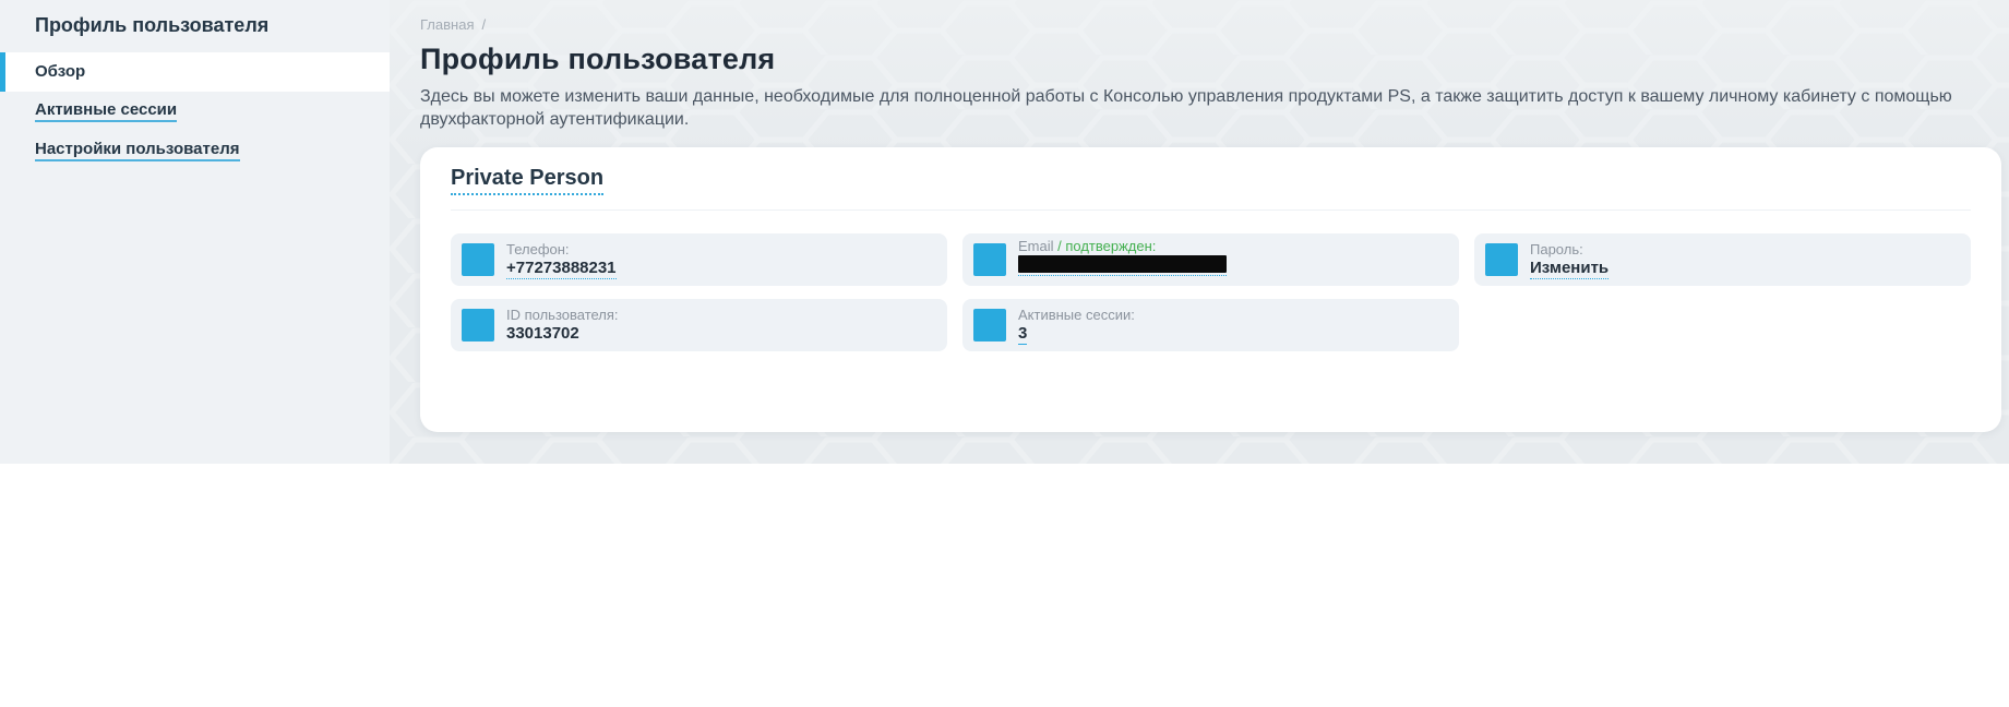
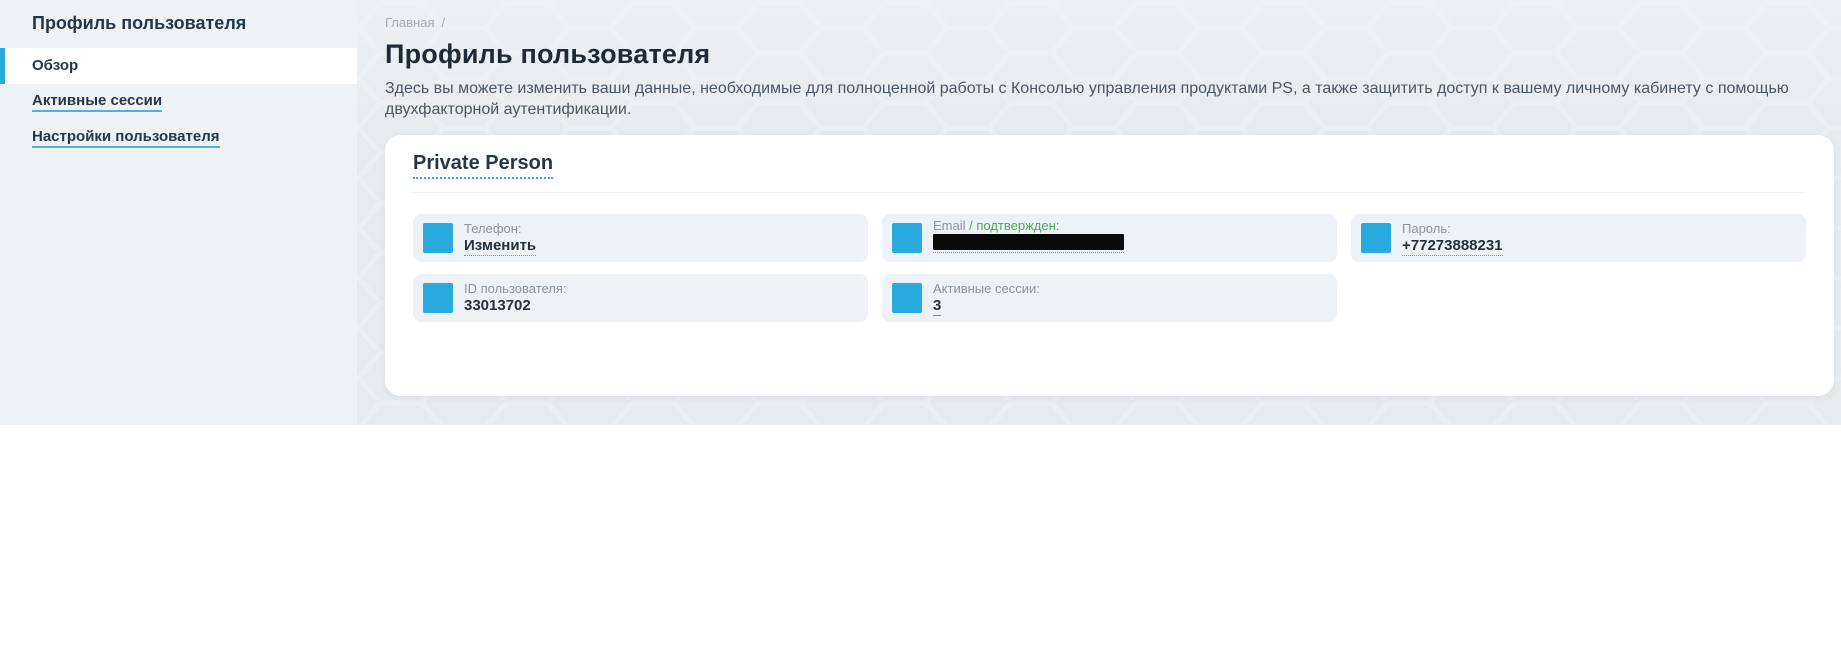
  Профиль пользователя
  Обзор
  Активные сессии
  Настройки пользователя
  Главная
  /
  Профиль пользователя
  Здесь вы можете изменить ваши данные, необходимые для полноценной работы с Консолью управления продуктами PS, а также защитить доступ к вашему личному кабинету с помощью двухфакторной аутентификации.
  Private Person
  Телефон:
- +77273888231
+ Изменить
  Email / подтвержден:
  Пароль:
- Изменить
+ +77273888231
  ID пользователя:
  33013702
  Активные сессии:
  3
